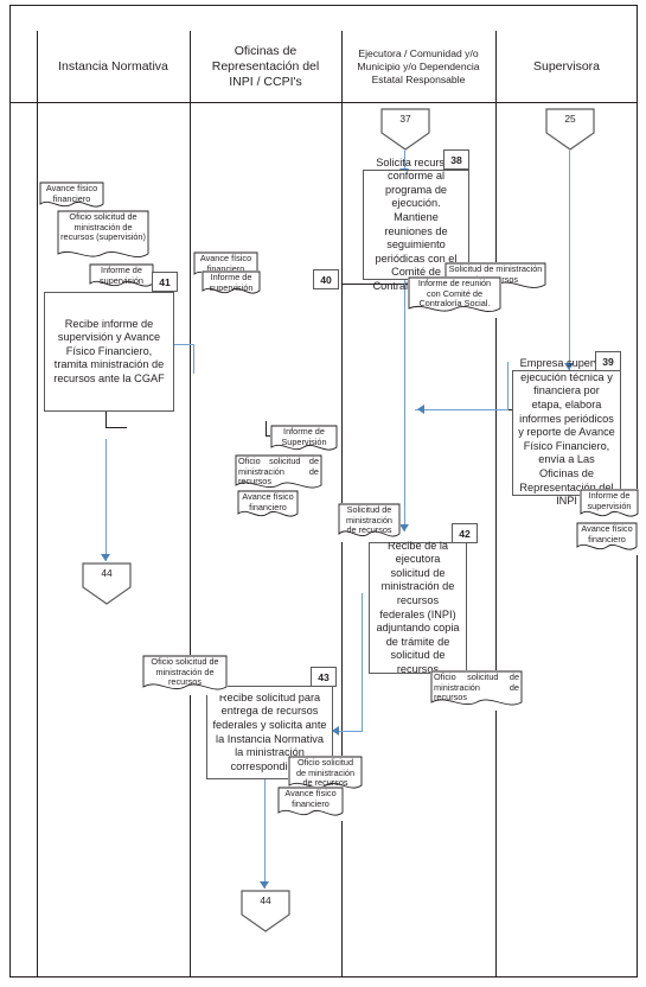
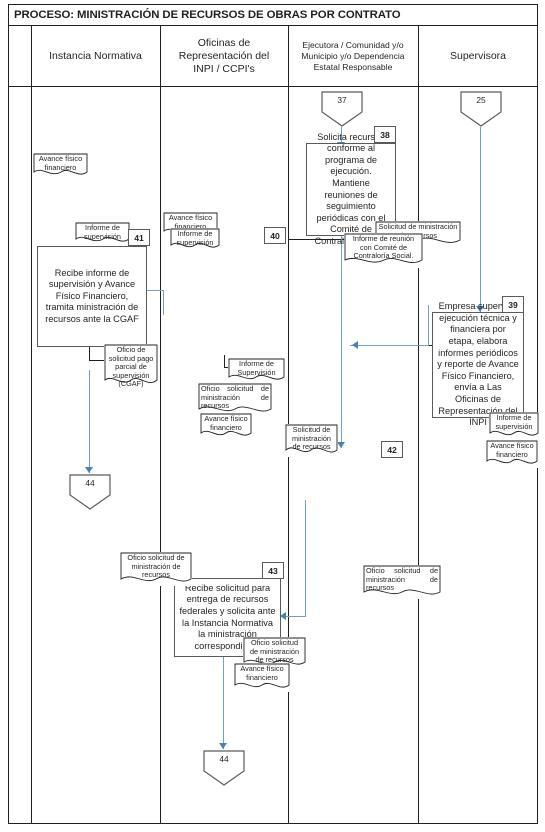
+ PROCESO: MINISTRACIÓN DE RECURSOS DE OBRAS POR CONTRATO
  Instancia Normativa
  Oficinas de
  Representación del
  INPI / CCPI's
  Ejecutora / Comunidad y/o
  Municipio y/o Dependencia
  Estatal Responsable
  Supervisora
  37
  25
  38
  Solicita recurs conforme al programa de ejecución. Mantiene reuniones de seguimiento periódicas con el Comité de Contra
  Solicitud de ministración rsos
  Informe de reunión con Comité de Contraloría Social.
  39
  Empresa super ejecución técnica y financiera por etapa, elabora informes periódicos y reporte de Avance Físico Financiero, envía a Las Oficinas de Representación del INPI
  Informe de supervisión
  Avance físico financiero
  40
  Avance físico financiero
  Informe de supervisión
  Informe de Supervisión
  Oficio solicitud de ministración de recursos
  Avance físico financiero
  41
  Recibe informe de supervisión y Avance Físico Financiero, tramita ministración de recursos ante la CGAF
  Avance físico financiero
- Oficio solicitud de ministración de recursos (supervisión)
  Informe de supervisión
+ Oficio de solicitud pago parcial de supervisión (CGAF)
  44
  42
- Recibe de la ejecutora solicitud de ministración de recursos federales (INPI) adjuntando copia de trámite de solicitud de recursos
  Solicitud de ministración de recursos
  Oficio solicitud de ministración de recursos
  43
  Recibe solicitud para entrega de recursos federales y solicita ante la Instancia Normativa la ministración correspondi
  Oficio solicitud de ministración de recursos
  Oficio solicitud de ministración de recursos
  Avance físico financiero
  44
